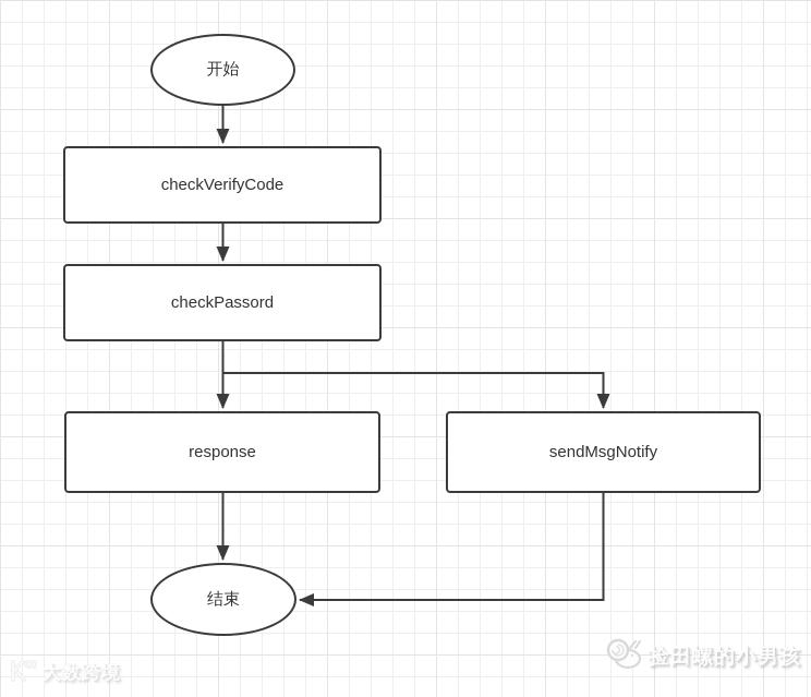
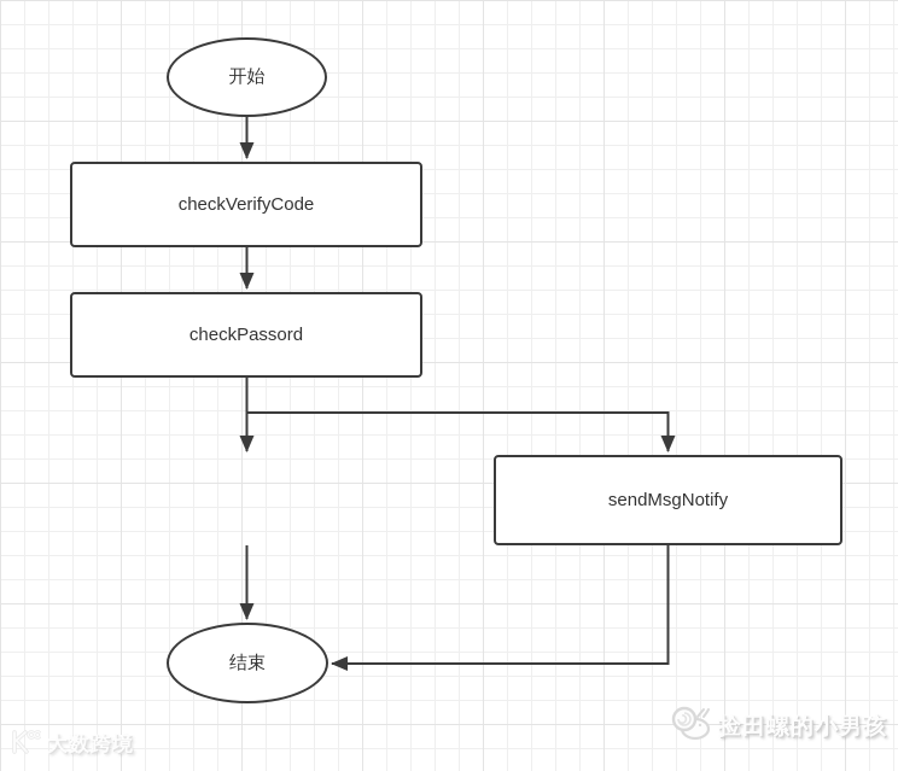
  开始
  checkVerifyCode
  checkPassord
- response
  sendMsgNotify
  结束
  大数跨境
  捡田螺的小男孩
